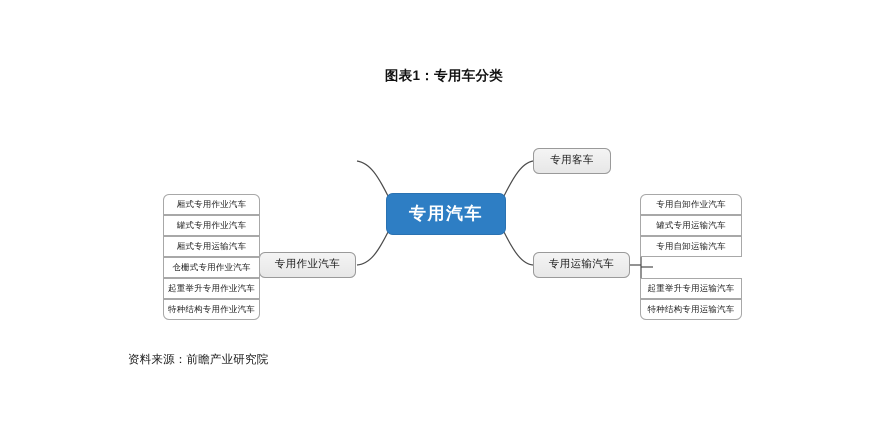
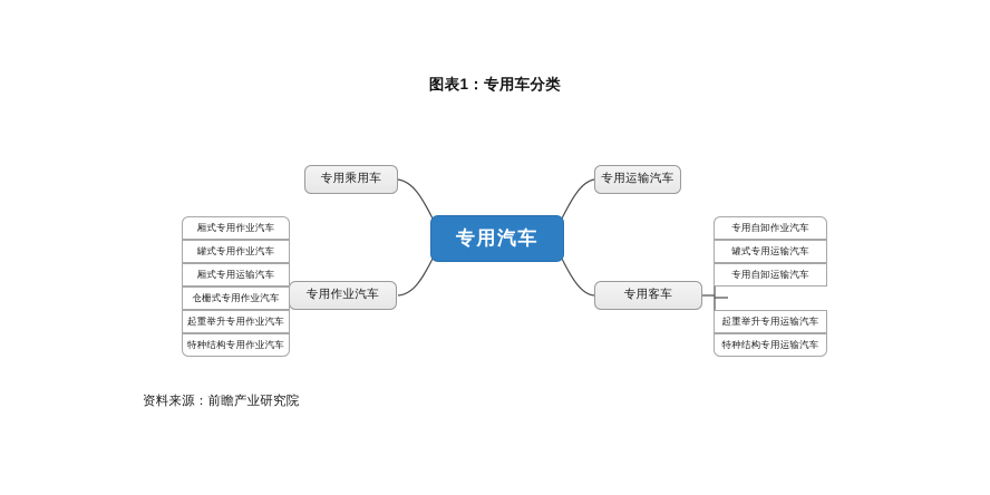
  图表1：专用车分类
  专用汽车
+ 专用乘用车
- 专用客车
+ 专用运输汽车
  专用作业汽车
- 专用运输汽车
+ 专用客车
  厢式专用作业汽车
  罐式专用作业汽车
  厢式专用运输汽车
  仓栅式专用作业汽车
  起重举升专用作业汽车
  特种结构专用作业汽车
  专用自卸作业汽车
  罐式专用运输汽车
  专用自卸运输汽车
  起重举升专用运输汽车
  特种结构专用运输汽车
  资料来源：前瞻产业研究院
